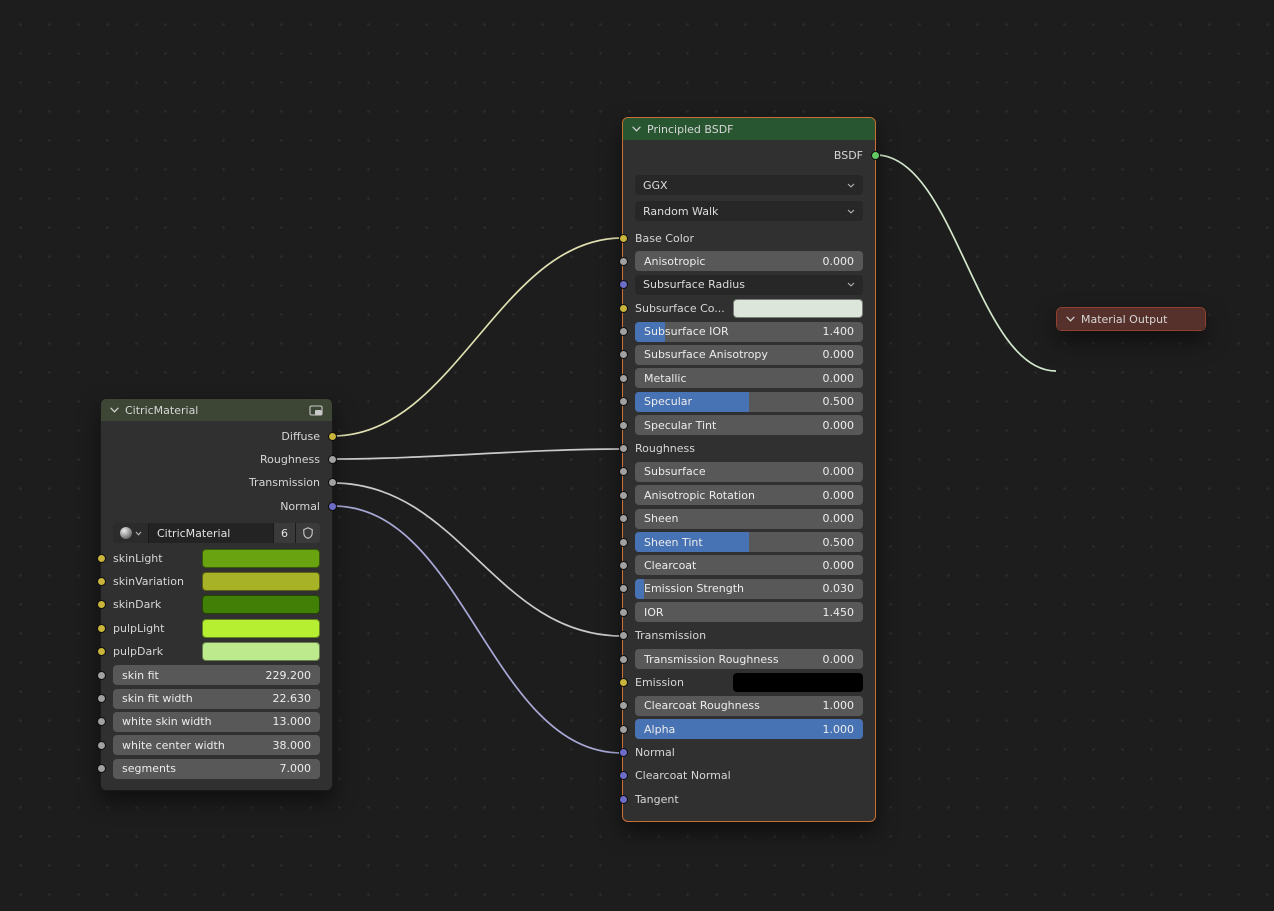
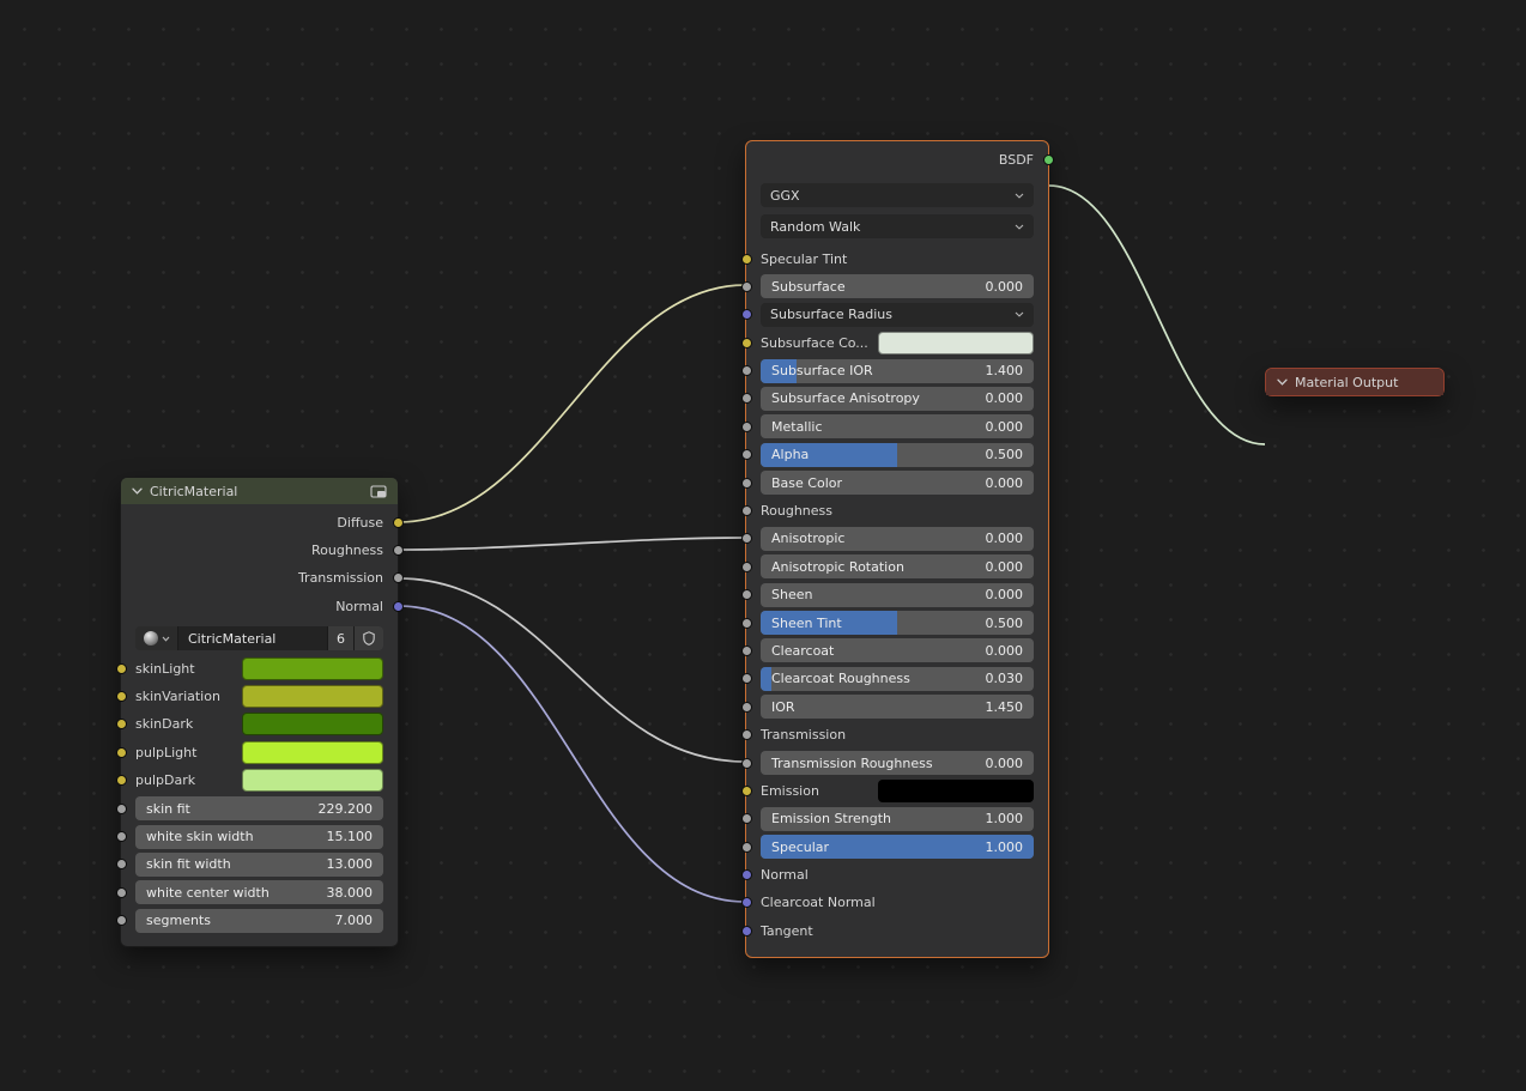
  CitricMaterial
  Diffuse
  Roughness
  Transmission
  Normal
  CitricMaterial
  6
  skinLight
  skinVariation
  skinDark
  pulpLight
  pulpDark
  skin fit
  229.200
- skin fit width
+ white skin width
- 22.630
+ 15.100
- white skin width
+ skin fit width
  13.000
  white center width
  38.000
  segments
  7.000
- Principled BSDF
  BSDF
  GGX
  Random Walk
- Base Color
+ Specular Tint
- Anisotropic
+ Subsurface
  0.000
  Subsurface Radius
  Subsurface Co...
  Subsurface IOR
  1.400
  Subsurface Anisotropy
  0.000
  Metallic
  0.000
- Specular
+ Alpha
  0.500
- Specular Tint
+ Base Color
  0.000
  Roughness
- Subsurface
+ Anisotropic
  0.000
  Anisotropic Rotation
  0.000
  Sheen
  0.000
  Sheen Tint
  0.500
  Clearcoat
  0.000
- Emission Strength
+ Clearcoat Roughness
  0.030
  IOR
  1.450
  Transmission
  Transmission Roughness
  0.000
  Emission
- Clearcoat Roughness
+ Emission Strength
  1.000
- Alpha
+ Specular
  1.000
  Normal
  Clearcoat Normal
  Tangent
  Material Output
